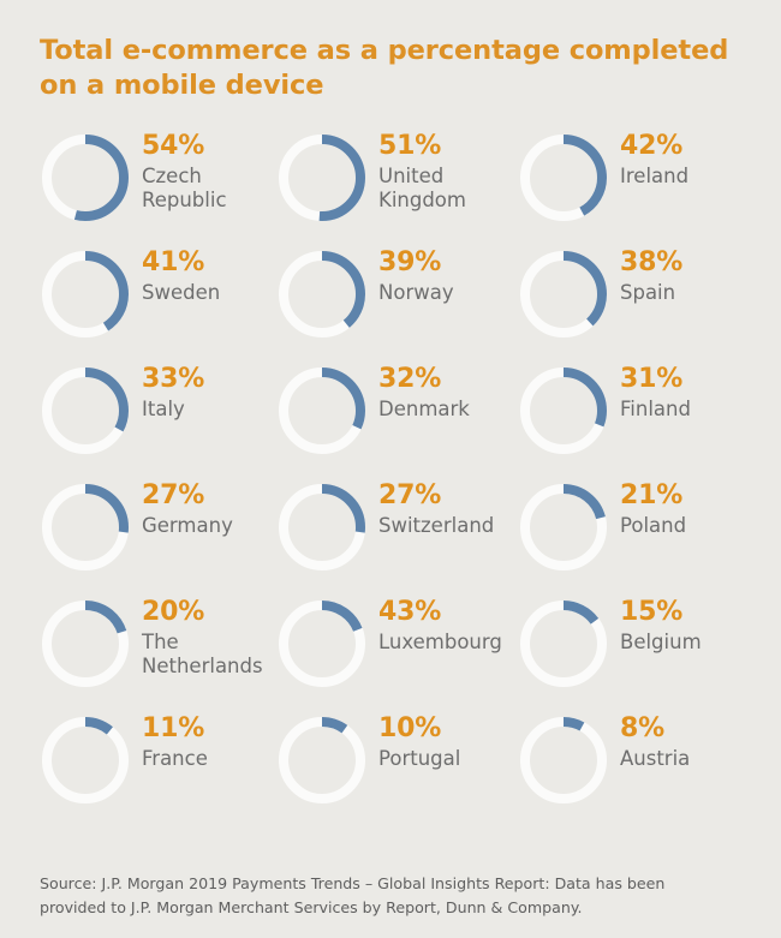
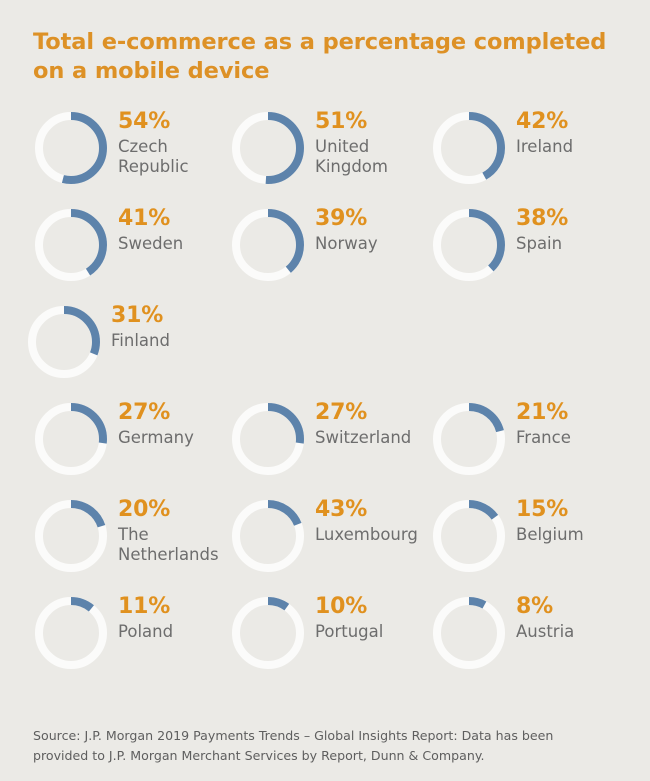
  Total e-commerce as a percentage completed on a mobile device
  54%
  Czech Republic
  51%
  United Kingdom
  42%
  Ireland
  41%
  Sweden
  39%
  Norway
  38%
  Spain
- 33%
- Italy
- 32%
- Denmark
  31%
  Finland
  27%
  Germany
  27%
  Switzerland
  21%
- Poland
+ France
  20%
  The Netherlands
  43%
  Luxembourg
  15%
  Belgium
  11%
- France
+ Poland
  10%
  Portugal
  8%
  Austria
  Source: J.P. Morgan 2019 Payments Trends – Global Insights Report: Data has been provided to J.P. Morgan Merchant Services by Report, Dunn & Company.
